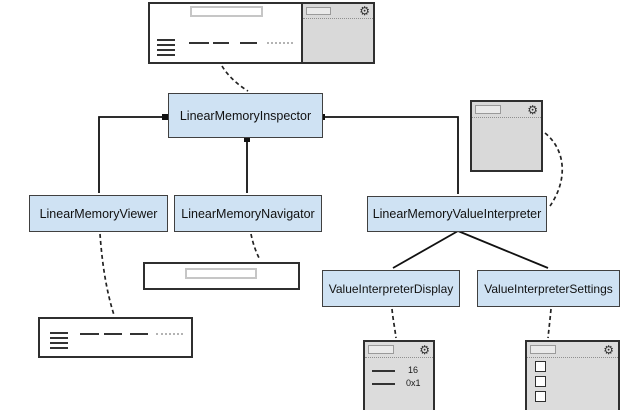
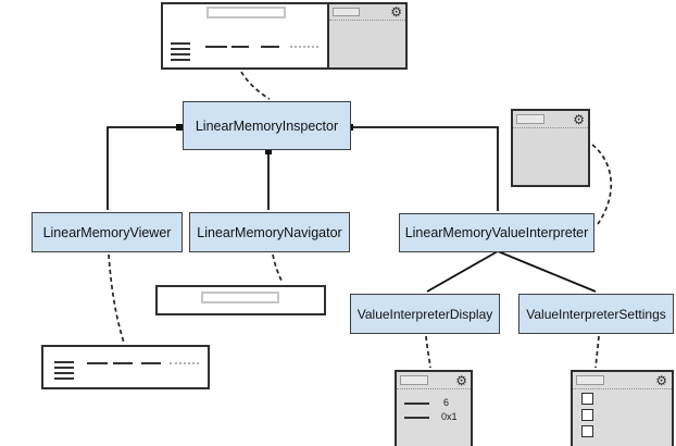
  ⚙
  ⚙
  LinearMemoryInspector
  LinearMemoryViewer
  LinearMemoryNavigator
  LinearMemoryValueInterpreter
  ValueInterpreterDisplay
  ValueInterpreterSettings
  ⚙
- 16
+ 6
  0x1
  ⚙
